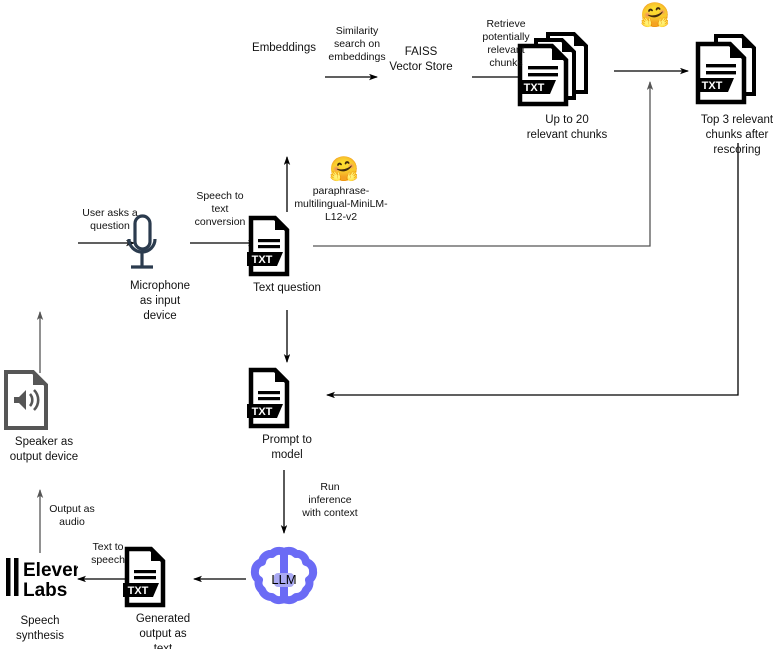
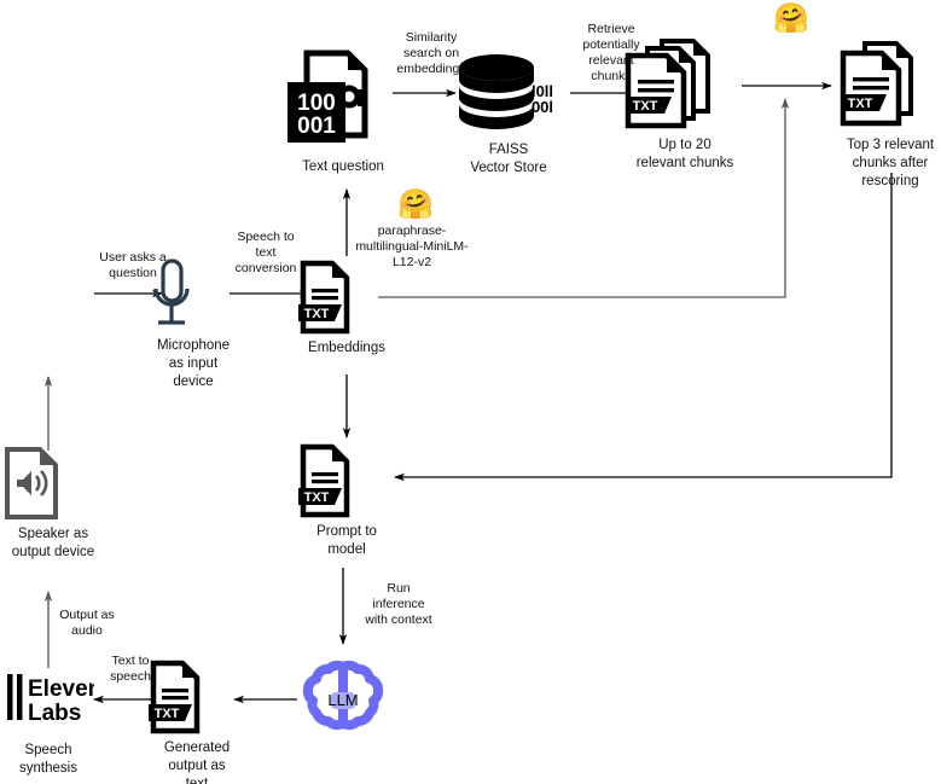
+ 100
+ 001
- Embeddings
+ Text question
+ l0ll
+ 00l
  FAISS
  Vector Store
  TXT
  Up to 20
  relevant chunks
  TXT
  Top 3 relevant
  chunks after
  rescoring
  Microphone
  as input
  device
  TXT
- Text question
+ Embeddings
  Speaker as
  output device
  TXT
  Prompt to
  model
  LLM
  TXT
  Generated
  output as
  Eleve
  Labs
  Speech
  synthesis
  Similarity
  search on
  embeddings
  Retrieve
  potentially
  relevant
  chunks
  User asks a
  question
  Speech to
  text
  conversion
  Run
  inference
  with context
  Output as
  audio
  Text to
  speech
  🤗
  🤗
  paraphrase-
  multilingual-MiniLM-
  L12-v2
